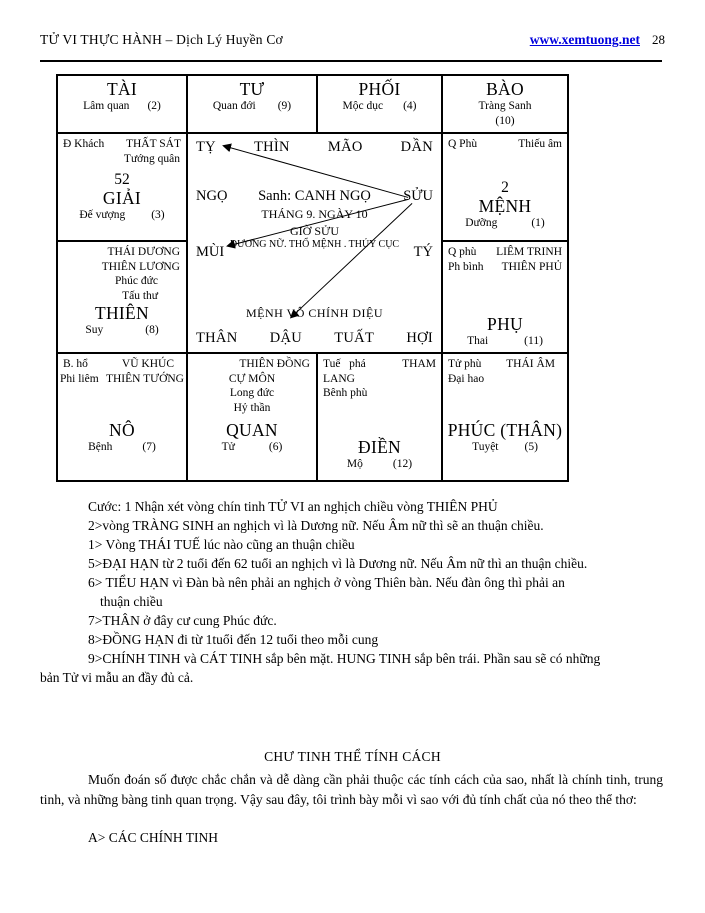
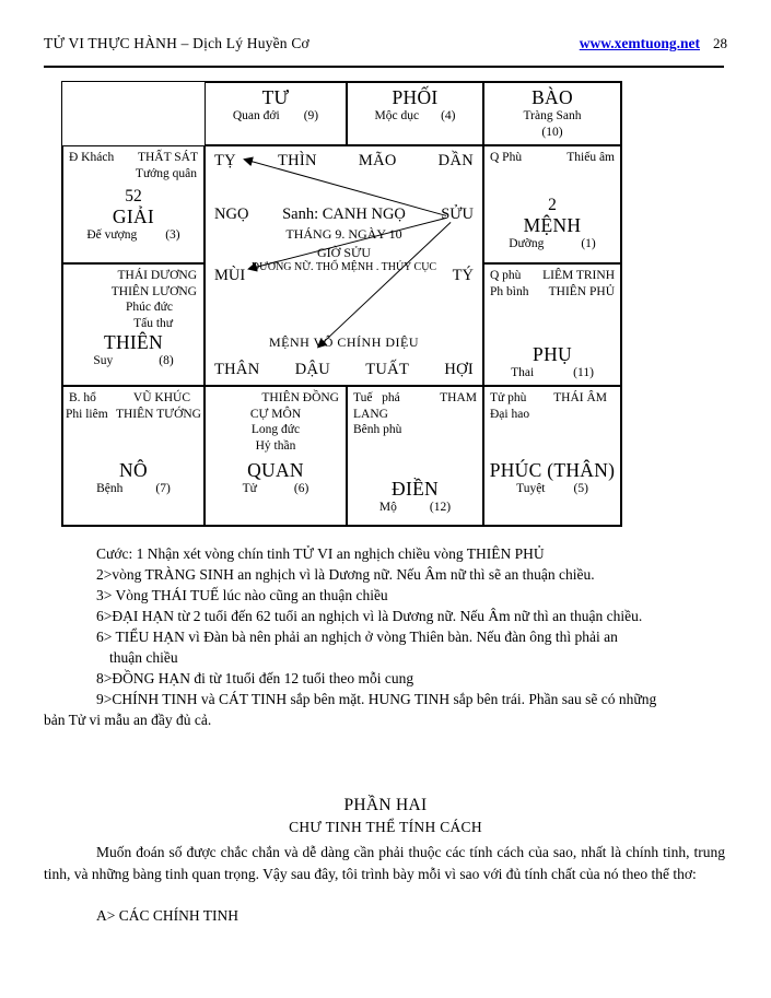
  TỬ VI THỰC HÀNH – Dịch Lý Huyền Cơ
  www.xemtuong.net
  28
- TÀI
- Lâm quan
- (2)
  TƯ
  Quan đới
  (9)
  PHỐI
  Mộc dục
  (4)
  BÀO
  Tràng Sanh
  (10)
  Đ Khách
  THẤT SÁT
  Tướng quân
  52
  GIẢI
  Đế vượng
  (3)
  Q Phù
  Thiếu âm
  2
  MỆNH
  Dưỡng
  (1)
  TỴ
  THÌN
  MÃO
  DẦN
  NGỌ
  SỬU
  MÙI
  TÝ
  THÂN
  DẬU
  TUẤT
  HỢI
  Sanh: CANH NGỌ
  THÁNG 9. NGÀY 10
  GIỜ SỬU
  ƯƠNG NỮ. THỔ MỆNH . THỦY CỤC
  MỆNH VÔ CHÍNH DIỆU
  THÁI DƯƠNG
  THIÊN LƯƠNG
  Phúc đức
  Tấu thư
  THIÊN
  Suy
  (8)
  Q phù
  LIÊM TRINH
  Ph bình
  THIÊN PHỦ
  PHỤ
  Thai
  (11)
  B. hổ
  VŨ KHÚC
  Phi liêm
  THIÊN TƯỚNG
  NÔ
  Bệnh
  (7)
  THIÊN ĐỒNG
  CỰ MÔN
  Long đức
  Hỷ thần
  QUAN
  Tử
  (6)
  Tuế phá
  THAM
  LANG
  Bênh phù
  ĐIỀN
  Mộ
  (12)
  Tử phù
  THÁI ÂM
  Đại hao
  PHÚC (THÂN)
  Tuyệt
  (5)
  Cước: 1 Nhận xét vòng chín tinh TỬ VI an nghịch chiều vòng THIÊN PHỦ
  2>vòng TRÀNG SINH an nghịch vì là Dương nữ. Nếu Âm nữ thì sẽ an thuận chiều.
- 1> Vòng THÁI TUẾ lúc nào cũng an thuận chiều
+ 3> Vòng THÁI TUẾ lúc nào cũng an thuận chiều
- 5>ĐẠI HẠN từ 2 tuổi đến 62 tuổi an nghịch vì là Dương nữ. Nếu Âm nữ thì an thuận chiều.
+ 6>ĐẠI HẠN từ 2 tuổi đến 62 tuổi an nghịch vì là Dương nữ. Nếu Âm nữ thì an thuận chiều.
  6> TIỂU HẠN vì Đàn bà nên phải an nghịch ở vòng Thiên bàn. Nếu đàn ông thì phải an
  thuận chiều
- 7>THÂN ở đây cư cung Phúc đức.
  8>ĐỒNG HẠN đi từ 1tuổi đến 12 tuổi theo mỗi cung
  9>CHÍNH TINH và CÁT TINH sắp bên mặt. HUNG TINH sắp bên trái. Phần sau sẽ có những
  bản Tử vi mẫu an đầy đủ cả.
+ PHẦN HAI
  CHƯ TINH THỂ TÍNH CÁCH
  Muốn đoán số được chắc chắn và dễ dàng cần phải thuộc các tính cách của sao, nhất là chính tinh, trung tinh, và những bàng tinh quan trọng. Vậy sau đây, tôi trình bày mỗi vì sao với đủ tính chất của nó theo thể thơ:
  A> CÁC CHÍNH TINH
